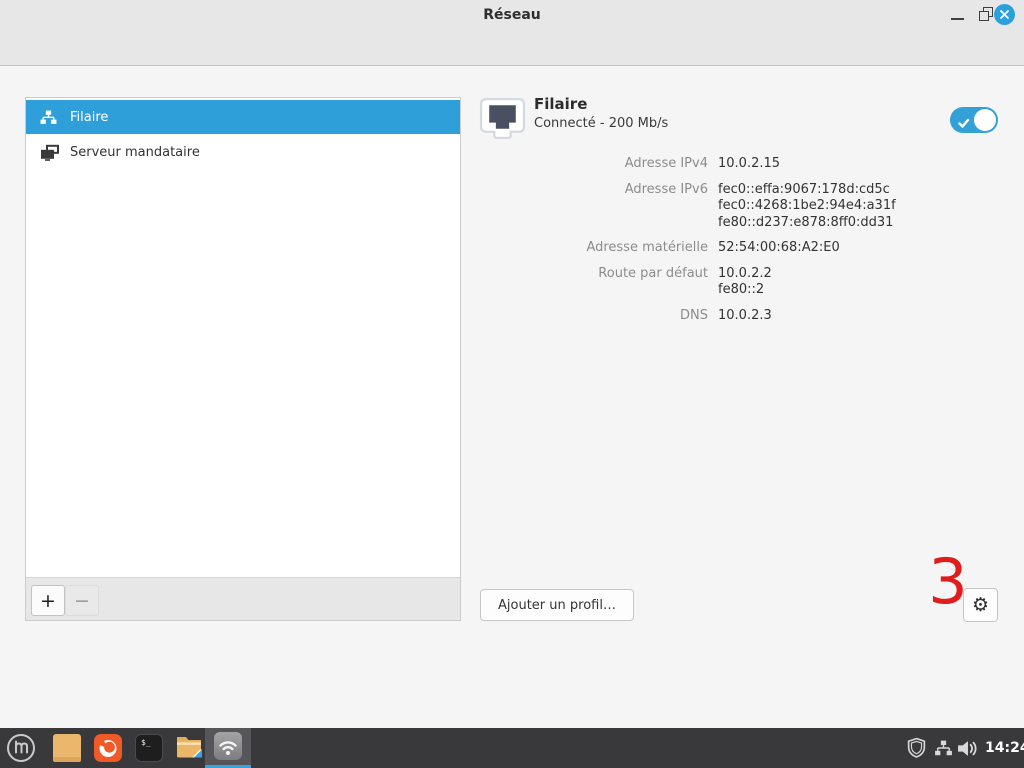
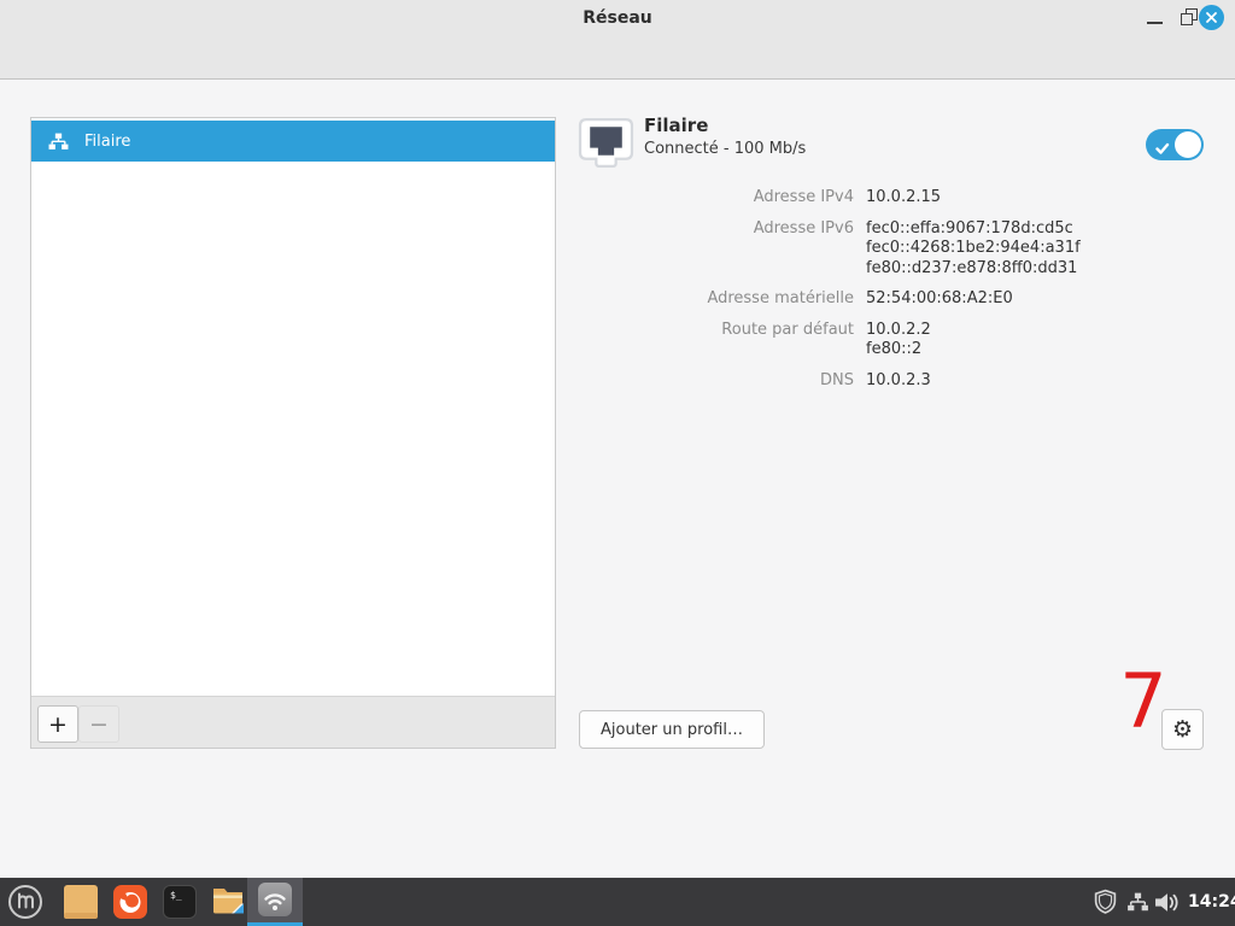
  Réseau
  Filaire
- Serveur mandataire
  +
  −
  Filaire
- Connecté - 200 Mb/s
+ Connecté - 100 Mb/s
  Adresse IPv4
  10.0.2.15
  Adresse IPv6
  fec0::effa:9067:178d:cd5c
  fec0::4268:1be2:94e4:a31f
  fe80::d237:e878:8ff0:dd31
  Adresse matérielle
  52:54:00:68:A2:E0
  Route par défaut
  10.0.2.2
  fe80::2
  DNS
  10.0.2.3
  Ajouter un profil…
- 3
+ 7
  ⚙
  $_
  14:2
